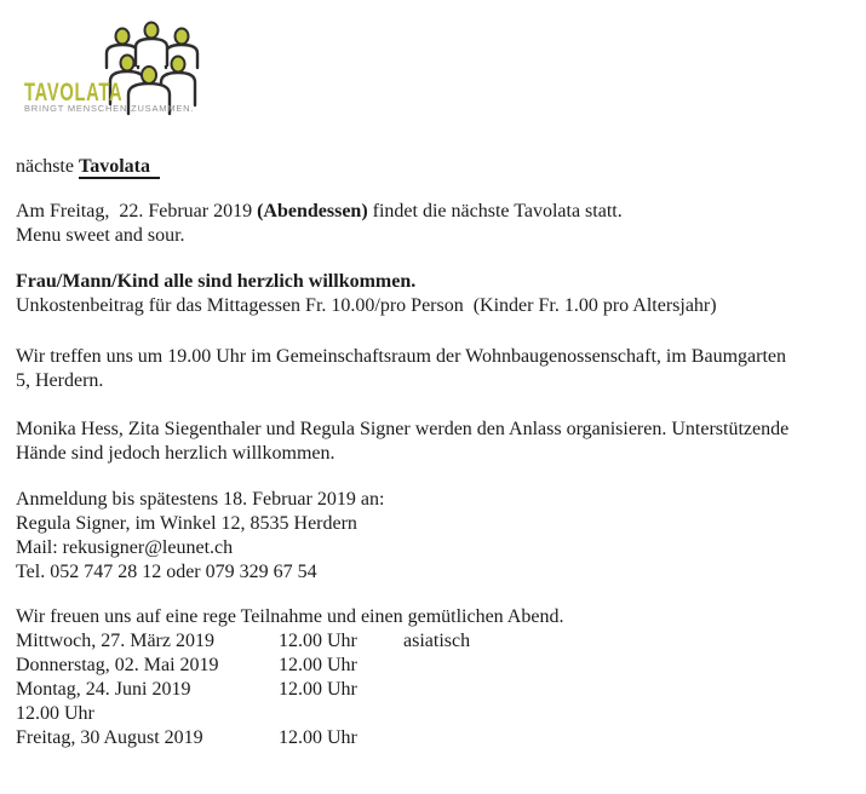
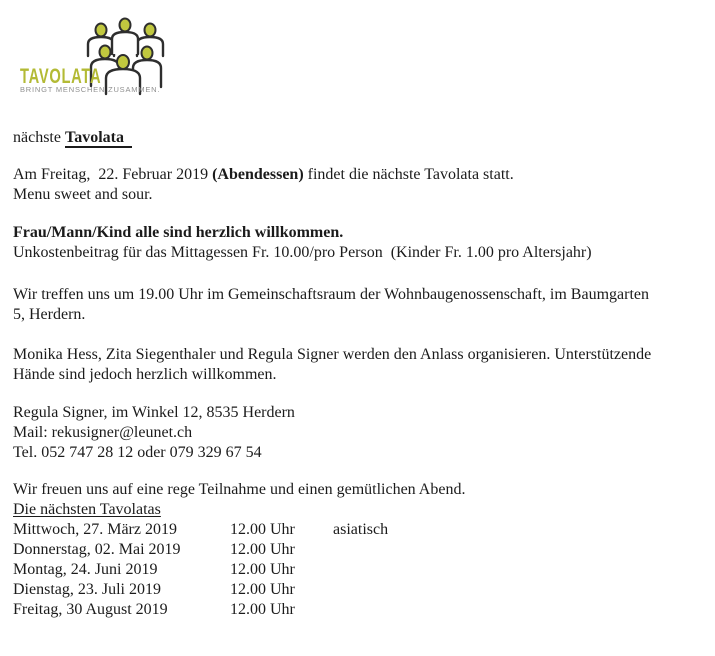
  TAVOLATA
  BRINGT MENSCHEN ZUSAMMEN.
  nächste Tavolata
  Am Freitag, 22. Februar 2019 (Abendessen) findet die nächste Tavolata statt.
  Menu sweet and sour.
  Frau/Mann/Kind alle sind herzlich willkommen.
  Unkostenbeitrag für das Mittagessen Fr. 10.00/pro Person (Kinder Fr. 1.00 pro Altersjahr)
  Wir treffen uns um 19.00 Uhr im Gemeinschaftsraum der Wohnbaugenossenschaft, im Baumgarten
  5, Herdern.
  Monika Hess, Zita Siegenthaler und Regula Signer werden den Anlass organisieren. Unterstützende
  Hände sind jedoch herzlich willkommen.
- Anmeldung bis spätestens 18. Februar 2019 an:
  Regula Signer, im Winkel 12, 8535 Herdern
  Mail: rekusigner@leunet.ch
  Tel. 052 747 28 12 oder 079 329 67 54
  Wir freuen uns auf eine rege Teilnahme und einen gemütlichen Abend.
+ Die nächsten Tavolatas
  Mittwoch, 27. März 2019
  12.00 Uhr
  asiatisch
  Donnerstag, 02. Mai 2019
  12.00 Uhr
  Montag, 24. Juni 2019
  12.00 Uhr
+ Dienstag, 23. Juli 2019
  12.00 Uhr
  Freitag, 30 August 2019
  12.00 Uhr
